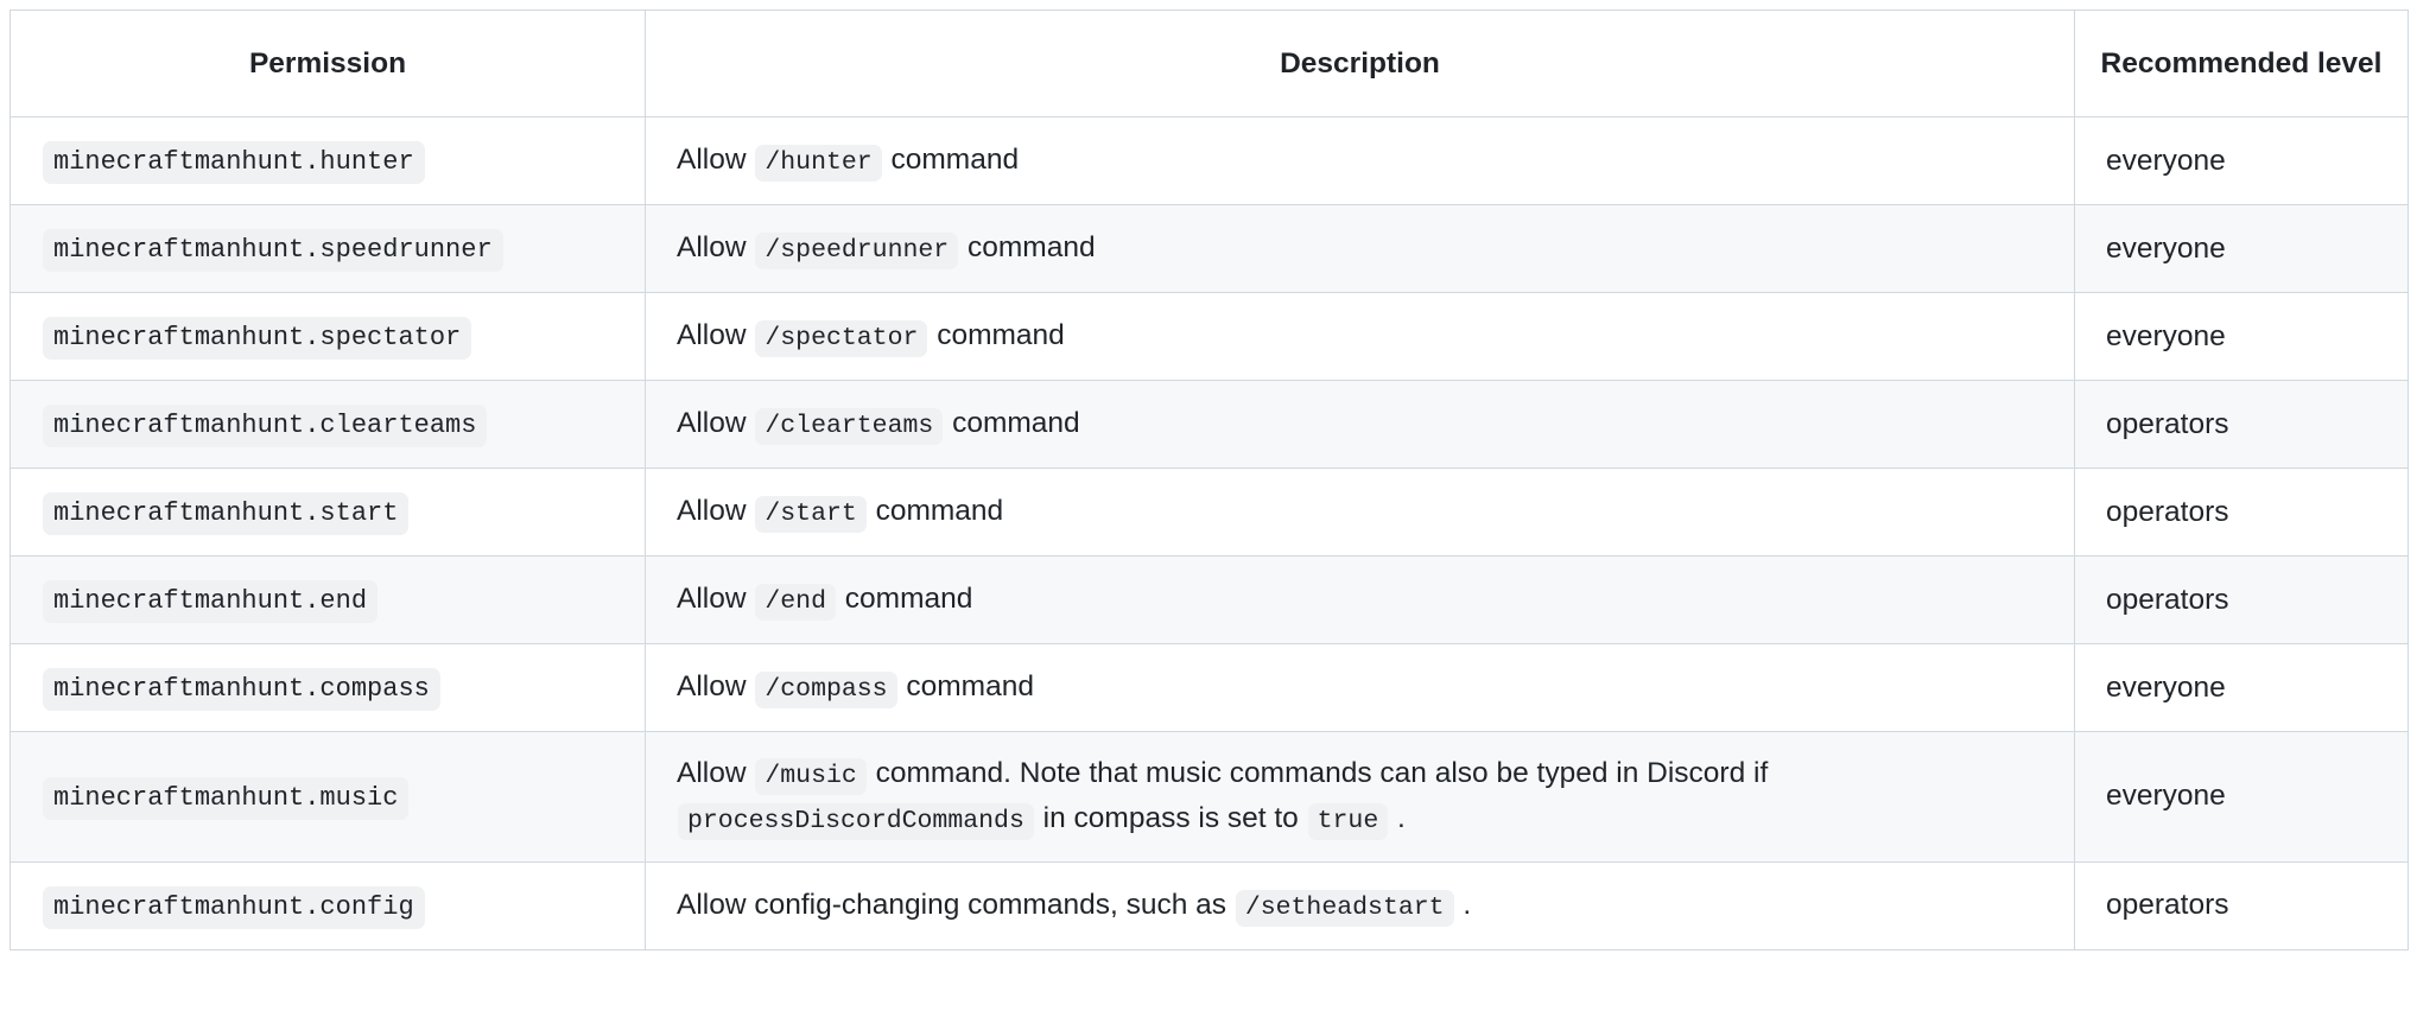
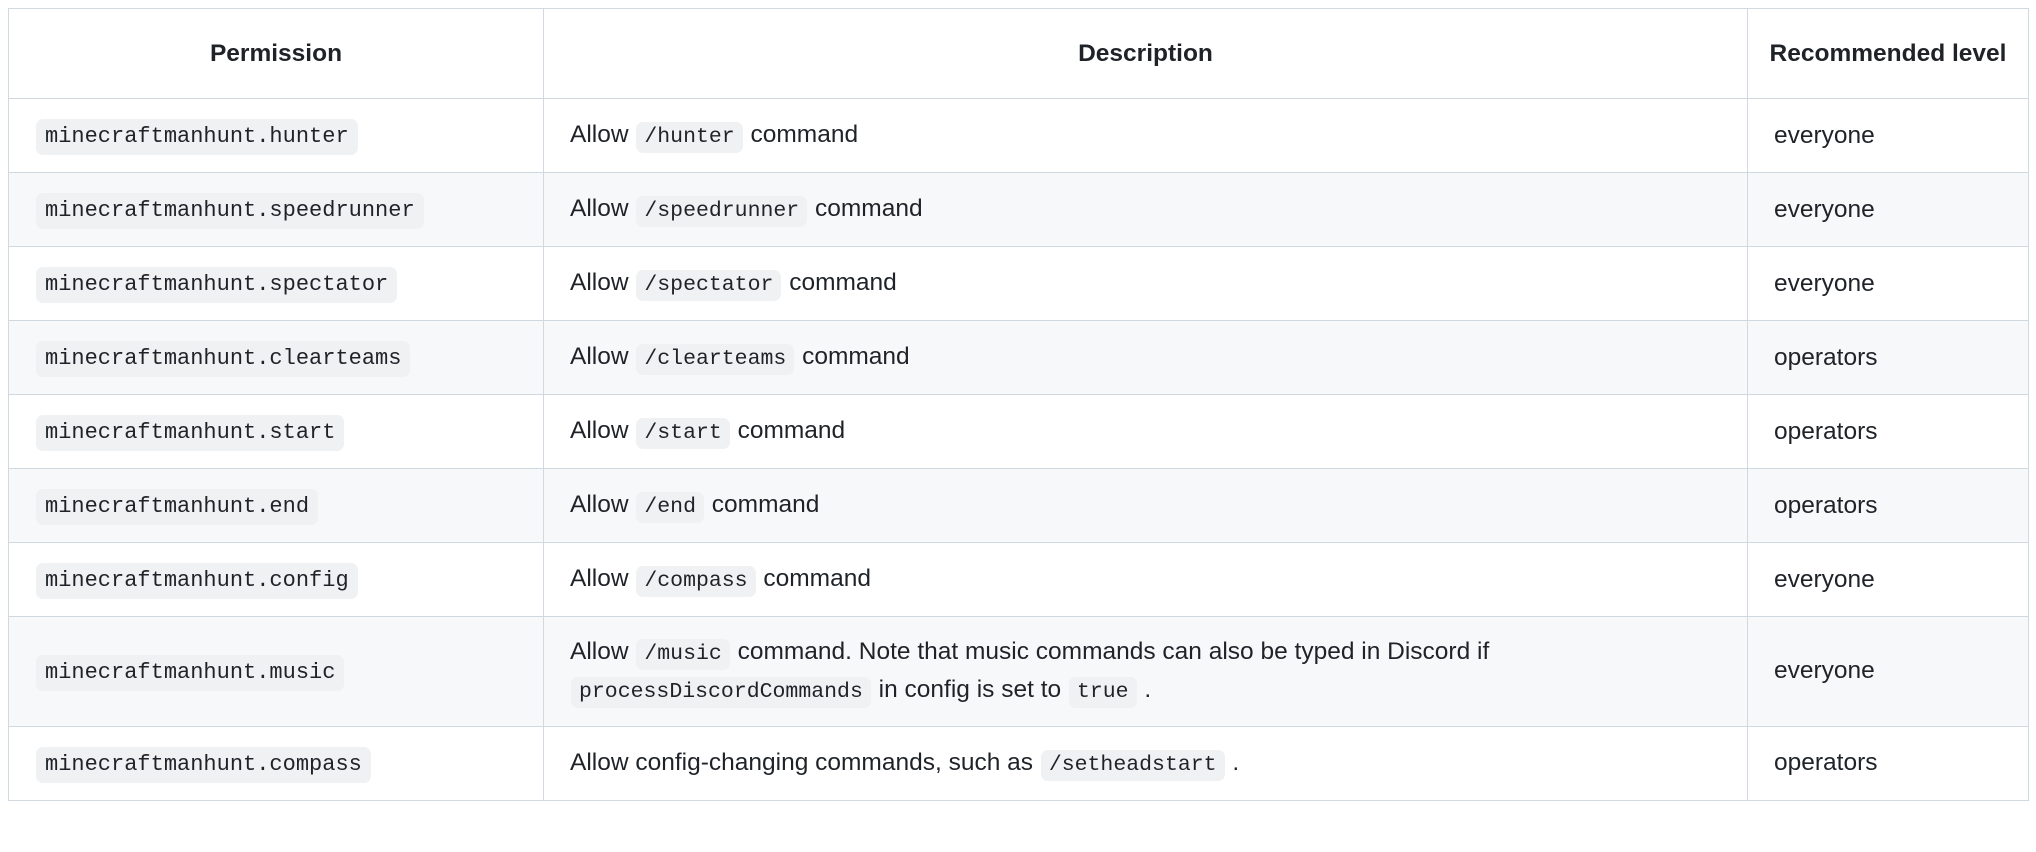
  Permission	Description	Recommended level
  minecraftmanhunt.hunter	Allow /hunter command	everyone
  minecraftmanhunt.speedrunner	Allow /speedrunner command	everyone
  minecraftmanhunt.spectator	Allow /spectator command	everyone
  minecraftmanhunt.clearteams	Allow /clearteams command	operators
  minecraftmanhunt.start	Allow /start command	operators
  minecraftmanhunt.end	Allow /end command	operators
- minecraftmanhunt.compass	Allow /compass command	everyone
+ minecraftmanhunt.config	Allow /compass command	everyone
- minecraftmanhunt.music	Allow /music command. Note that music commands can also be typed in Discord if processDiscordCommands in compass is set to true .	everyone
+ minecraftmanhunt.music	Allow /music command. Note that music commands can also be typed in Discord if processDiscordCommands in config is set to true .	everyone
- minecraftmanhunt.config	Allow config-changing commands, such as /setheadstart .	operators
+ minecraftmanhunt.compass	Allow config-changing commands, such as /setheadstart .	operators
